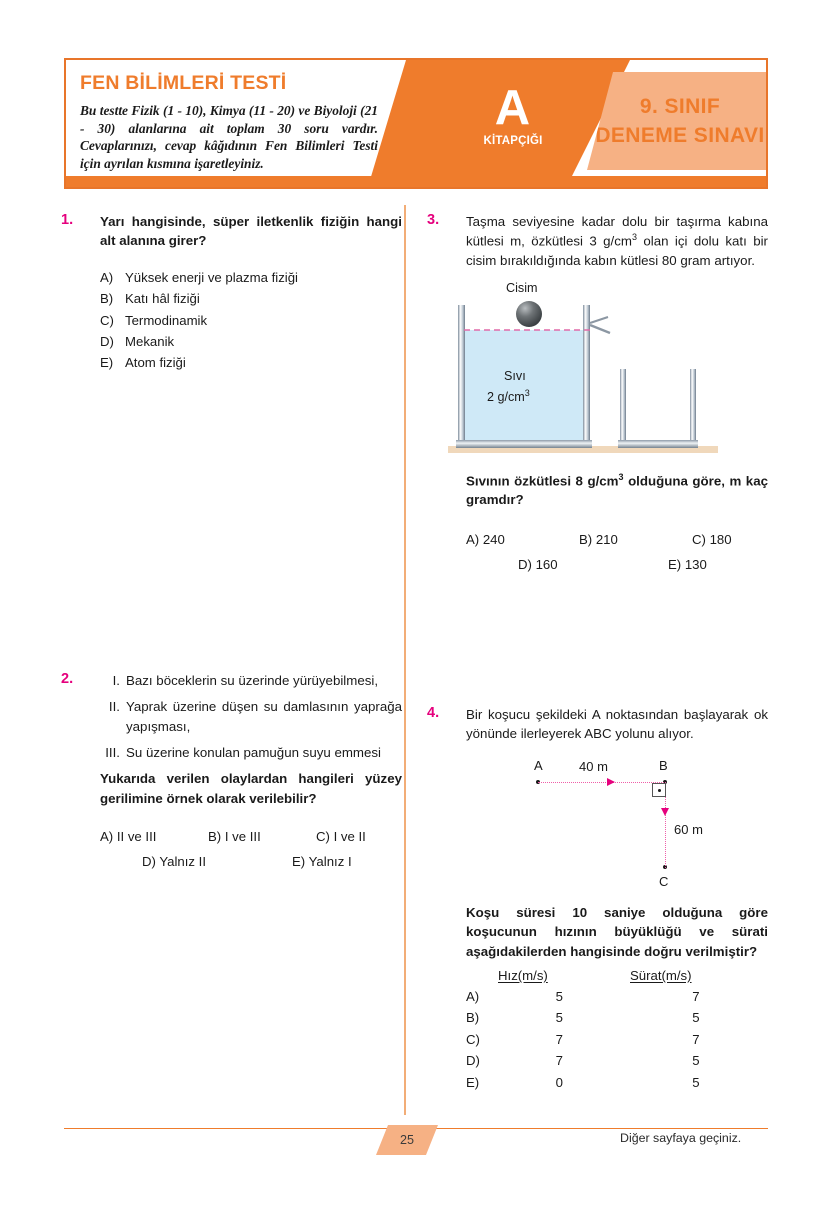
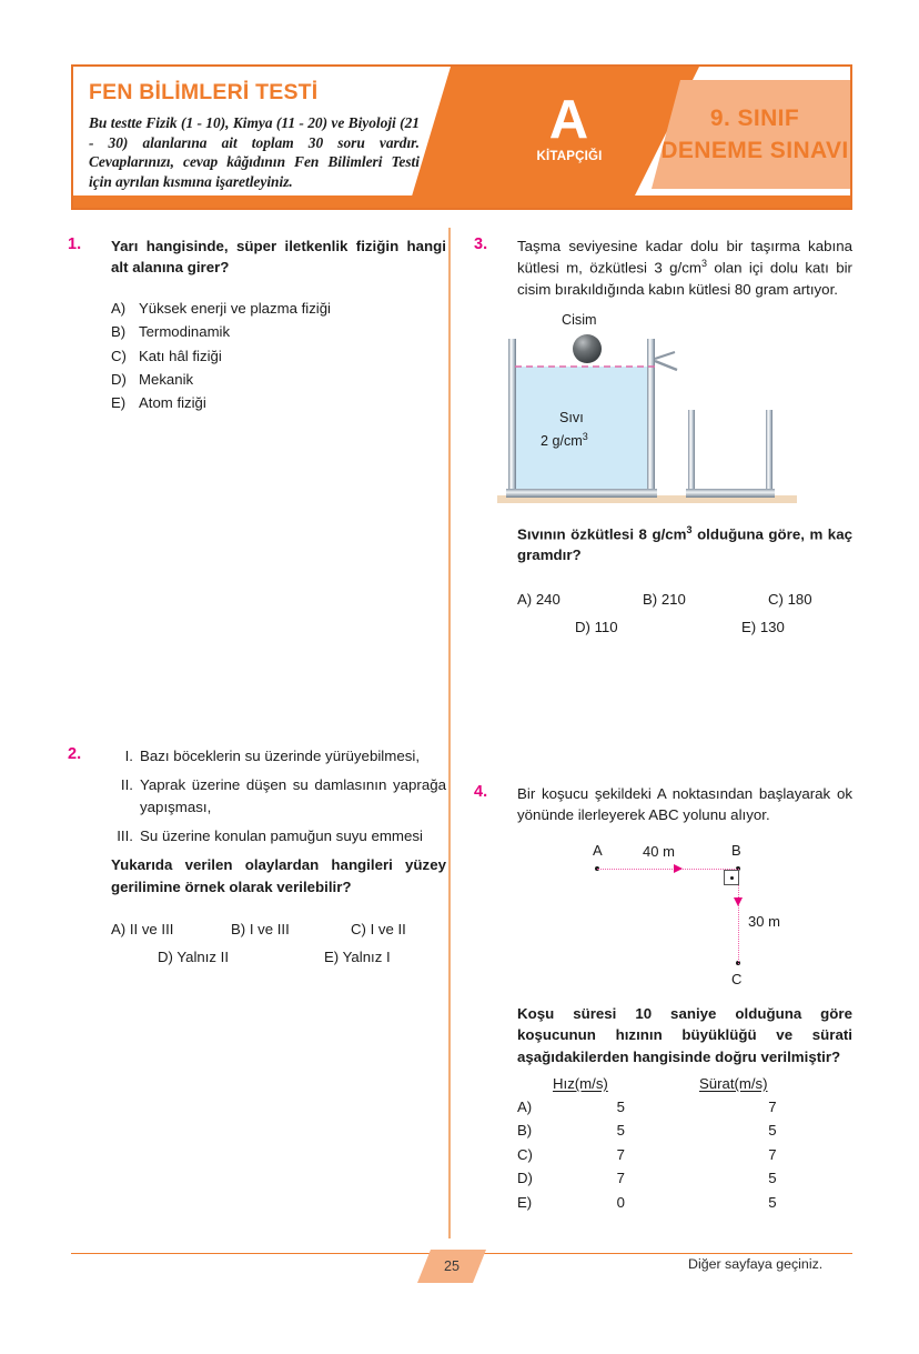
  FEN BİLİMLERİ TESTİ
  Bu testte Fizik (1 - 10), Kimya (11 - 20) ve Biyoloji (21 - 30) alanlarına ait toplam 30 soru vardır. Cevaplarınızı, cevap kâğıdının Fen Bilimleri Testi için ayrılan kısmına işaretleyiniz.
  A
  KİTAPÇIĞI
  9. SINIF
  DENEME SINAVI
  1.
  Yarı hangisinde, süper iletkenlik fiziğin hangi alt alanına girer?
  A)
  Yüksek enerji ve plazma fiziği
  B)
- Katı hâl fiziği
+ Termodinamik
  C)
- Termodinamik
+ Katı hâl fiziği
  D)
  Mekanik
  E)
  Atom fiziği
  2.
  I.
  Bazı böceklerin su üzerinde yürüyebilmesi,
  II.
  Yaprak üzerine düşen su damlasının yaprağa yapışması,
  III.
  Su üzerine konulan pamuğun suyu emmesi
  Yukarıda verilen olaylardan hangileri yüzey gerilimine örnek olarak verilebilir?
  A) II ve III
  B) I ve III
  C) I ve II
  D) Yalnız II
  E) Yalnız I
  3.
  Taşma seviyesine kadar dolu bir taşırma kabına kütlesi m, özkütlesi 3 g/cm3 olan içi dolu katı bir cisim bırakıldığında kabın kütlesi 80 gram artıyor.
  Cisim
  Sıvı
  2 g/cm3
  Sıvının özkütlesi 8 g/cm3 olduğuna göre, m kaç gramdır?
  A) 240
  B) 210
  C) 180
- D) 160
+ D) 110
  E) 130
  4.
  Bir koşucu şekildeki A noktasından başlayarak ok yönünde ilerleyerek ABC yolunu alıyor.
  A
  B
  C
  40 m
- 60 m
+ 30 m
  Koşu süresi 10 saniye olduğuna göre koşucunun hızının büyüklüğü ve sürati aşağıdakilerden hangisinde doğru verilmiştir?
  Hız(m/s)
  Sürat(m/s)
  A)
  5
  7
  B)
  5
  5
  C)
  7
  7
  D)
  7
  5
  E)
  0
  5
  25
  Diğer sayfaya geçiniz.
